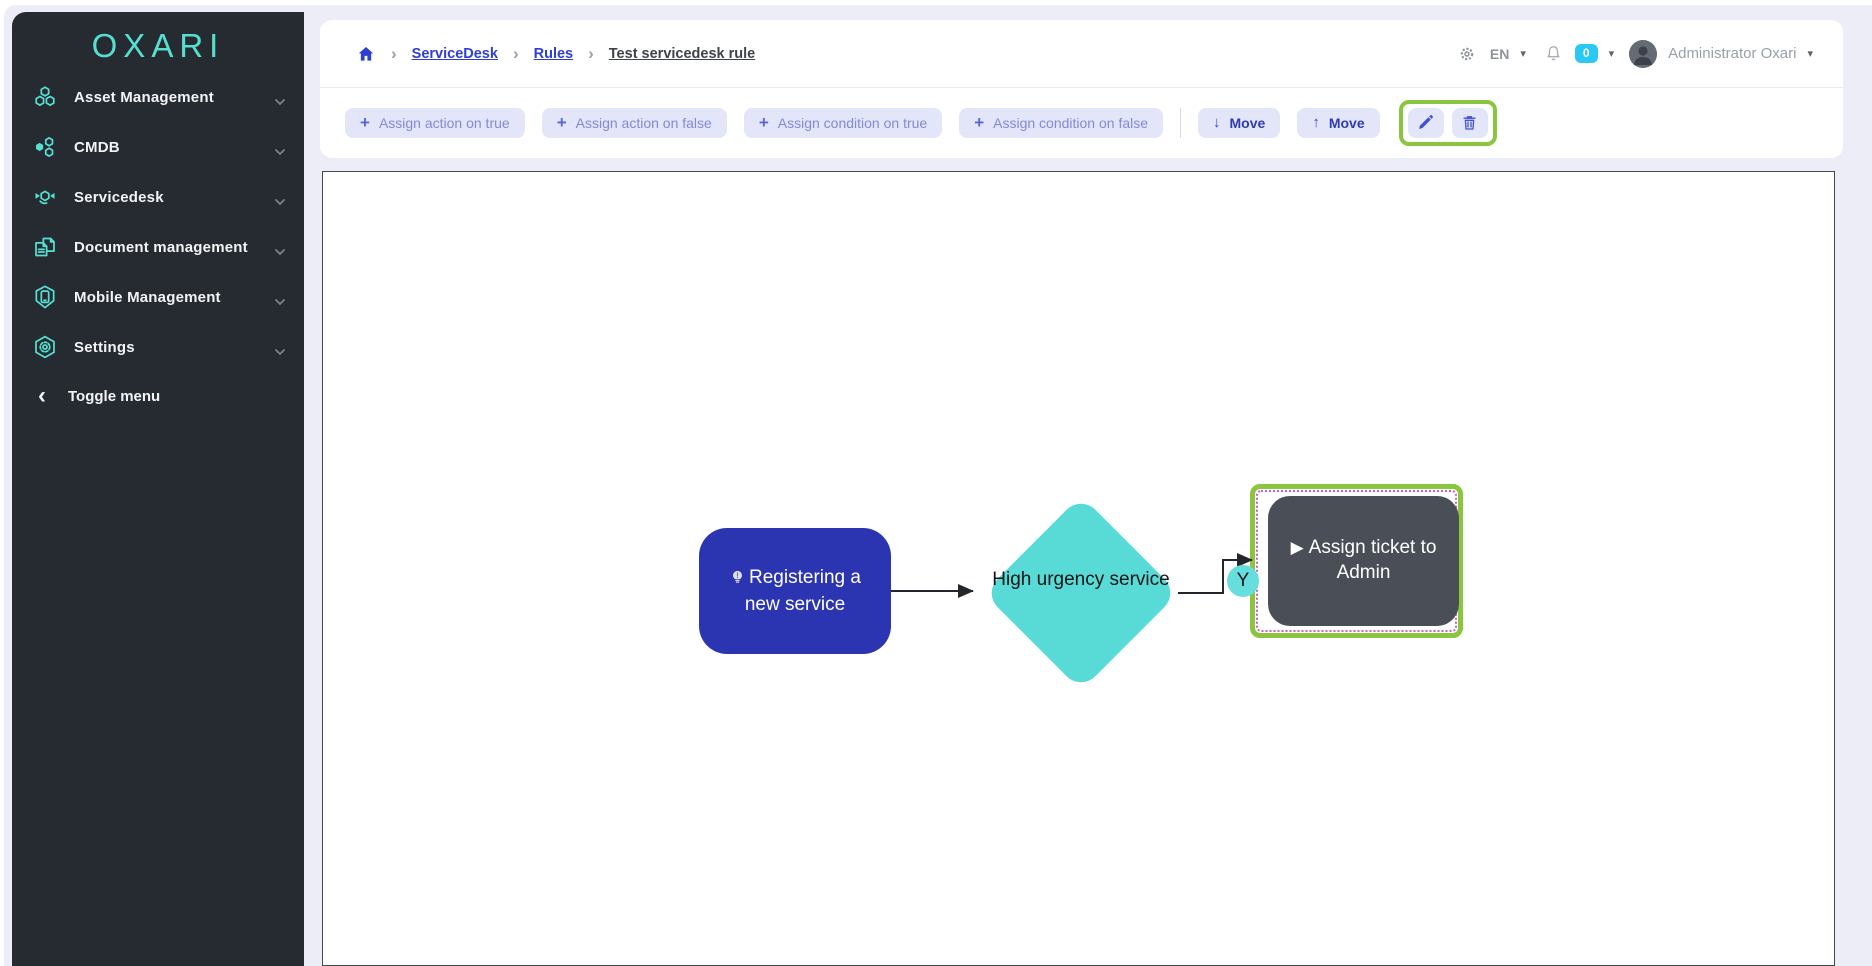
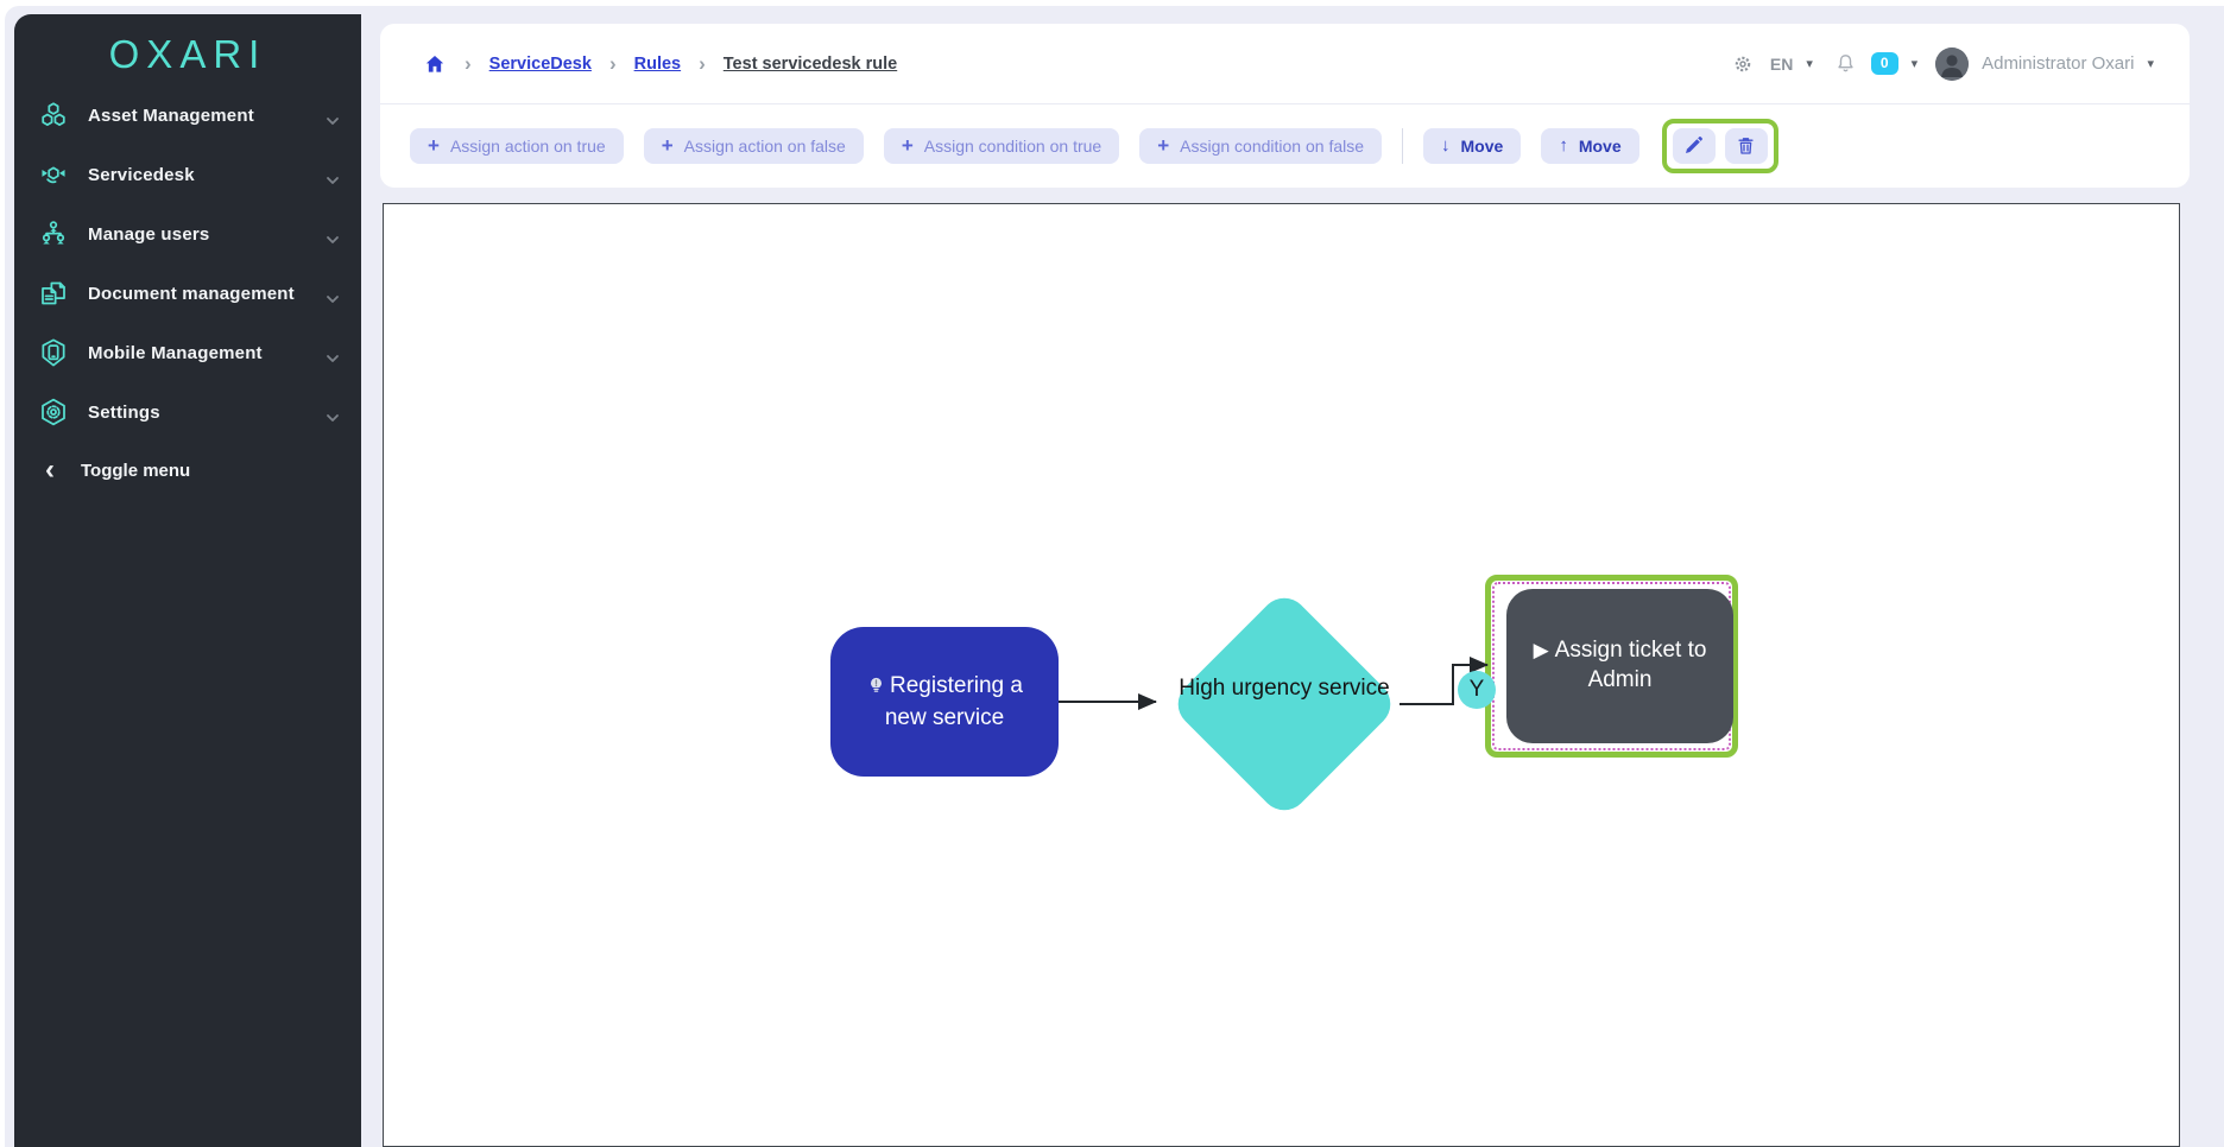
  OXARI
  Asset Management
- CMDB
  Servicedesk
+ Manage users
  Document management
  Mobile Management
  Settings
  ‹
  Toggle menu
  ›
  ServiceDesk
  ›
  Rules
  ›
  Test servicedesk rule
  EN
  ▾
  0
  ▾
  Administrator Oxari
  ▾
  +
  Assign action on true
  +
  Assign action on false
  +
  Assign condition on true
  +
  Assign condition on false
  ↓
  Move
  ↑
  Move
  Registering a new service
  High urgency service
  ▶ Assign ticket to Admin
  Y
